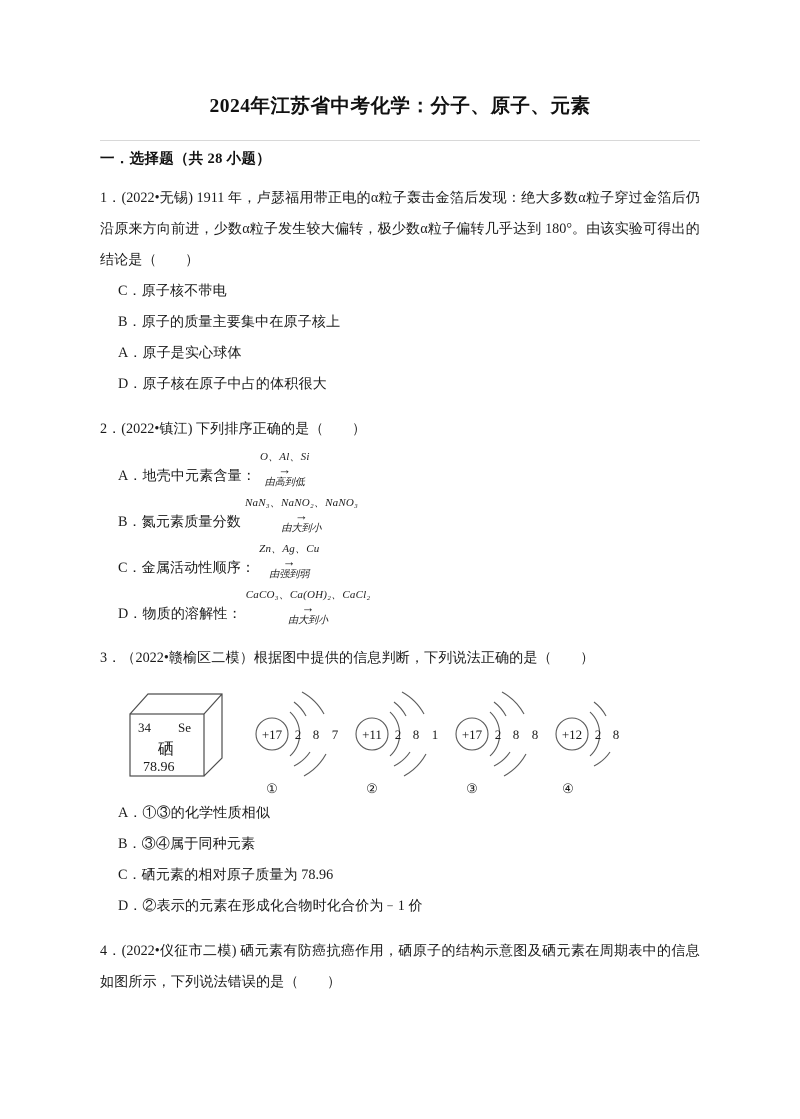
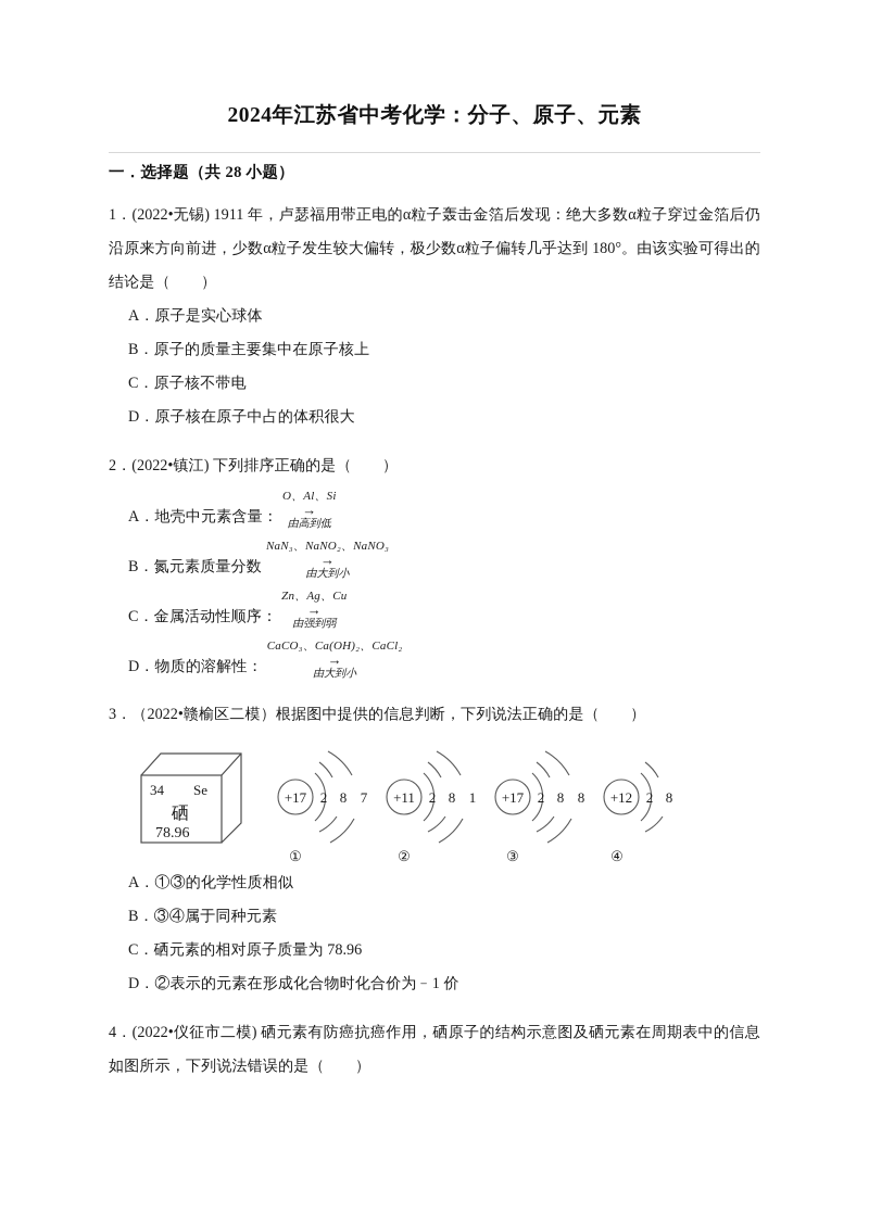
  2024年江苏省中考化学：分子、原子、元素
  一．选择题（共 28 小题）
  1．(2022•无锡) 1911 年，卢瑟福用带正电的α粒子轰击金箔后发现：绝大多数α粒子穿过金箔后仍沿原来方向前进，少数α粒子发生较大偏转，极少数α粒子偏转几乎达到 180°。由该实验可得出的结论是（ ）
- C．原子核不带电
+ A．原子是实心球体
  B．原子的质量主要集中在原子核上
- A．原子是实心球体
+ C．原子核不带电
  D．原子核在原子中占的体积很大
  2．(2022•镇江) 下列排序正确的是（ ）
  A．地壳中元素含量：
  O、Al、Si
  →
  由高到低
  B．氮元素质量分数
  NaN₃、NaNO₂、NaNO₃
  →
  由大到小
  C．金属活动性顺序：
  Zn、Ag、Cu
  →
  由强到弱
  D．物质的溶解性：
  CaCO₃、Ca(OH)₂、CaCl₂
  →
  由大到小
  3．（2022•赣榆区二模）根据图中提供的信息判断，下列说法正确的是（ ）
  34
  Se
  硒
  78.96
  +17
  2
  8
  7
  ①
  +11
  2
  8
  1
  ②
  +17
  2
  8
  8
  ③
  +12
  2
  8
  ④
  A．①③的化学性质相似
  B．③④属于同种元素
  C．硒元素的相对原子质量为 78.96
  D．②表示的元素在形成化合物时化合价为﹣1 价
  4．(2022•仪征市二模) 硒元素有防癌抗癌作用，硒原子的结构示意图及硒元素在周期表中的信息如图所示，下列说法错误的是（ ）
